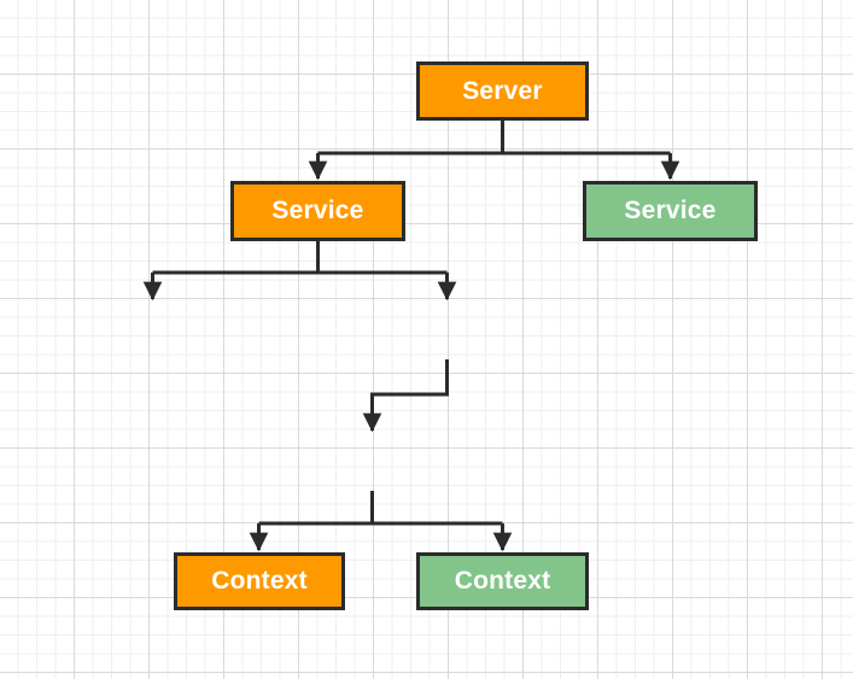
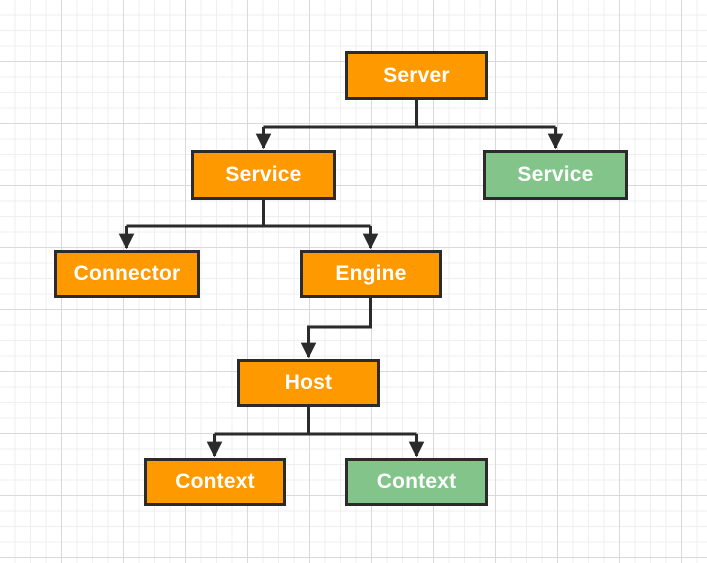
  Server
  Service
  Service
+ Connector
+ Engine
+ Host
  Context
  Context
